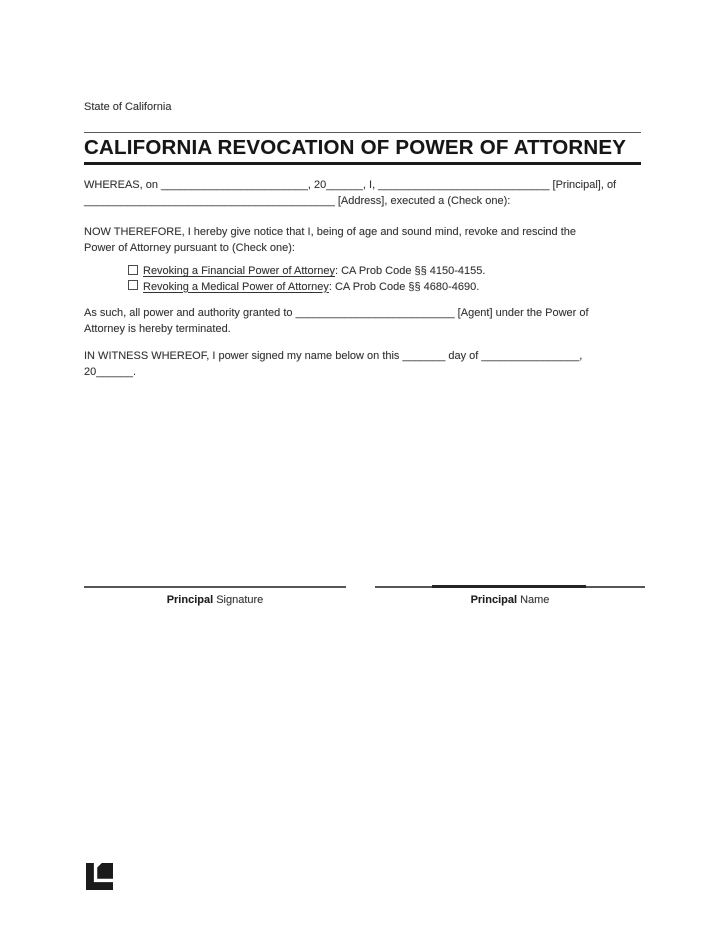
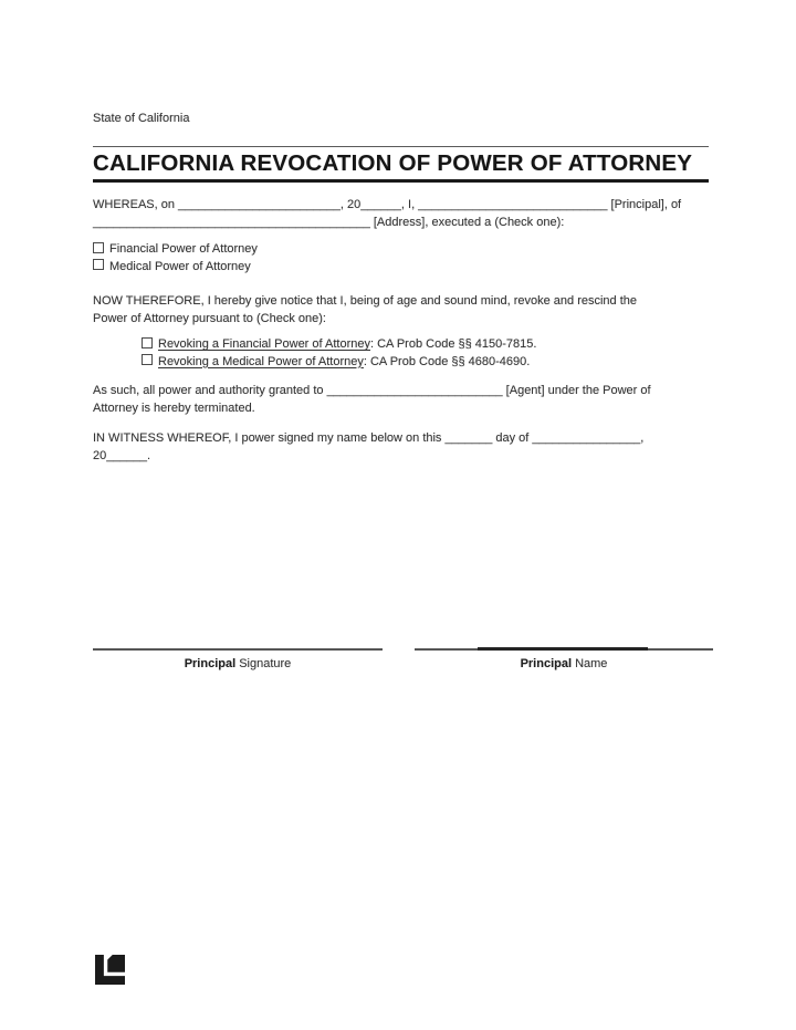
  State of California
  CALIFORNIA REVOCATION OF POWER OF ATTORNEY
  WHEREAS, on ________________________, 20______, I, ____________________________ [Principal], of
  _________________________________________ [Address], executed a (Check one):
+ Financial Power of Attorney
+ Medical Power of Attorney
  NOW THEREFORE, I hereby give notice that I, being of age and sound mind, revoke and rescind the
  Power of Attorney pursuant to (Check one):
- Revoking a Financial Power of Attorney: CA Prob Code §§ 4150-4155.
+ Revoking a Financial Power of Attorney: CA Prob Code §§ 4150-7815.
  Revoking a Medical Power of Attorney: CA Prob Code §§ 4680-4690.
  As such, all power and authority granted to __________________________ [Agent] under the Power of
  Attorney is hereby terminated.
  IN WITNESS WHEREOF, I power signed my name below on this _______ day of ________________,
  20______.
  Principal Signature
  Principal Name
